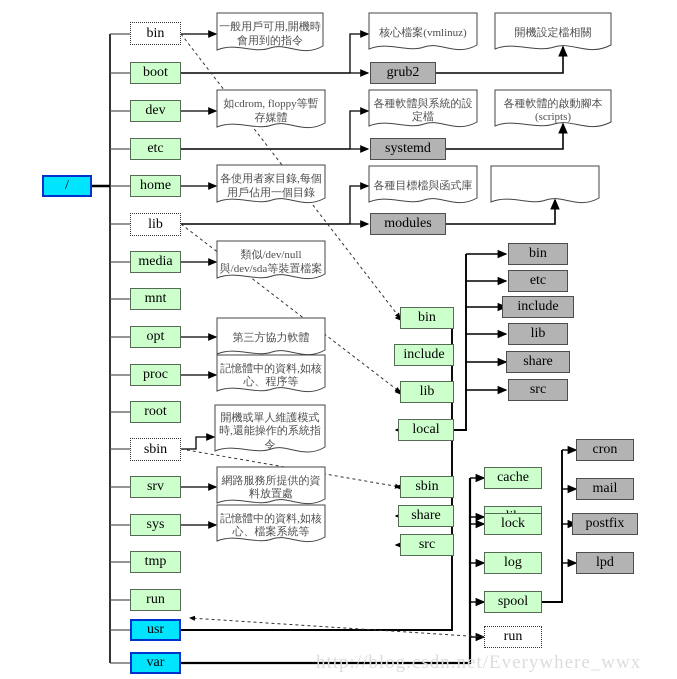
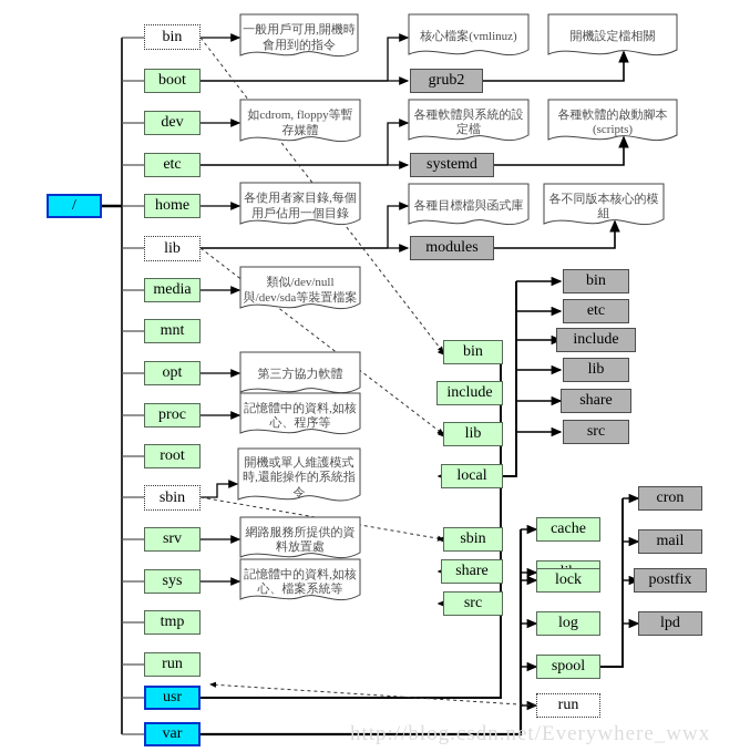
  /
  bin
  boot
  dev
  etc
  home
  lib
  media
  mnt
  opt
  proc
  root
  sbin
  srv
  sys
  tmp
  run
  usr
  var
  一般用戶可用,開機時會用到的指令
  如cdrom, floppy等暫存媒體
  各使用者家目錄,每個用戶佔用一個目錄
  類似/dev/null與/dev/sda等裝置檔案
  第三方協力軟體
  記憶體中的資料,如核心、程序等
  開機或單人維護模式時,還能操作的系統指令
  網路服務所提供的資料放置處
  記憶體中的資料,如核心、檔案系統等
  核心檔案(vmlinuz)
  開機設定檔相關
  各種軟體與系統的設定檔
  各種軟體的啟動腳本(scripts)
  各種目標檔與函式庫
+ 各不同版本核心的模組
  grub2
  systemd
  modules
  bin
  include
  lib
  local
  sbin
  share
  src
  bin
  etc
  include
  lib
  share
  src
  cache
  lock
  log
  spool
  run
  cron
  mail
  postfix
  lpd
  http://blog.csdn.net/Everywhere_wwx
